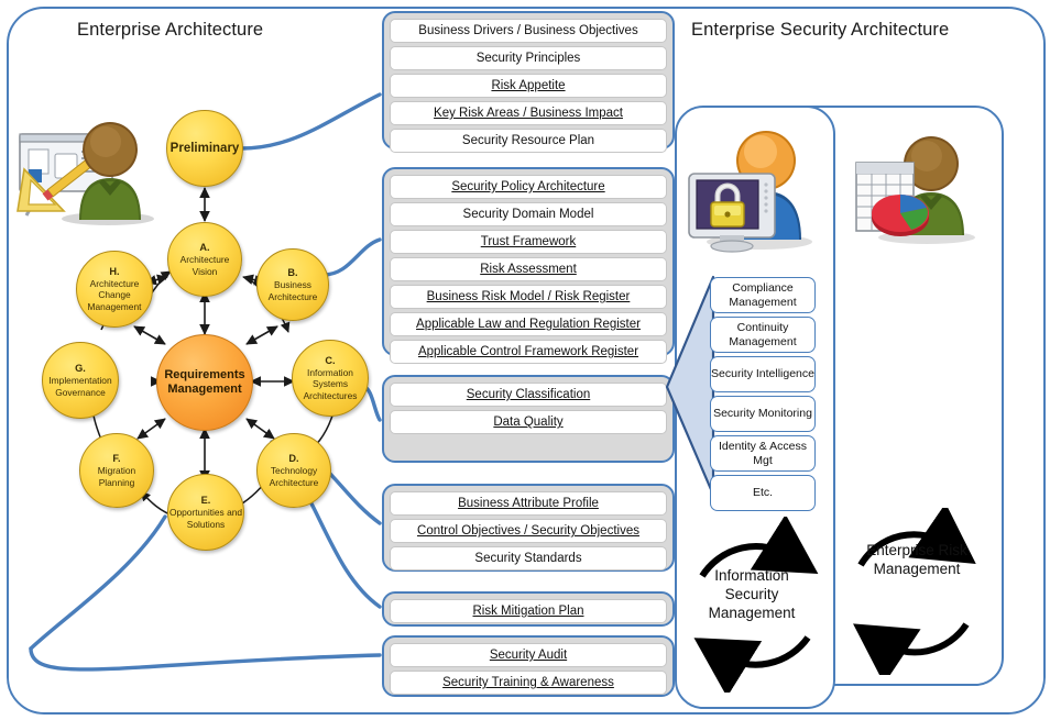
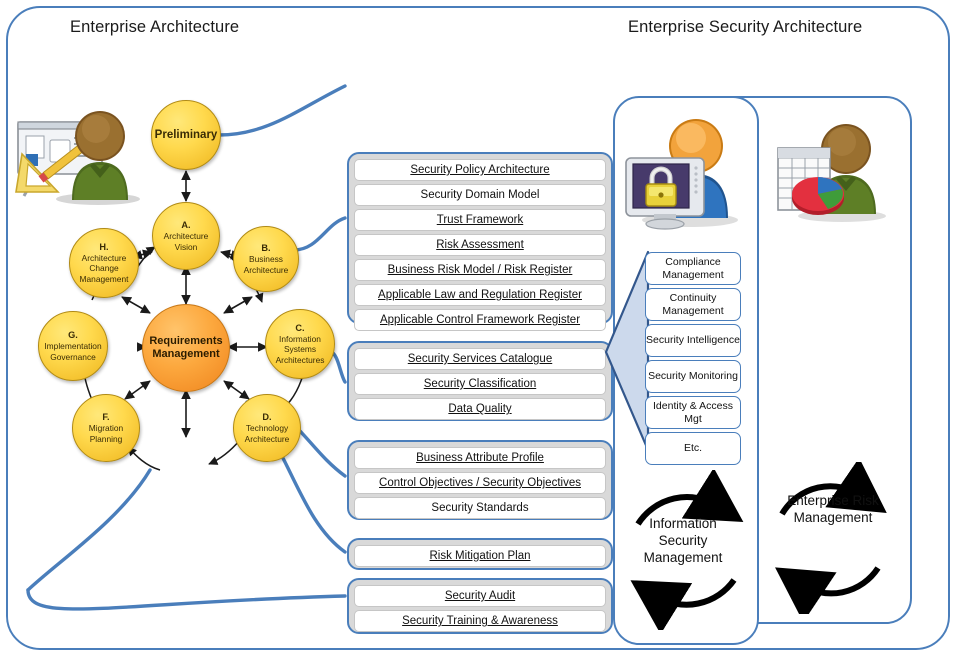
  Enterprise Architecture
  Enterprise Security Architecture
  Preliminary
  A.
  Architecture Vision
  B.
  Business Architecture
  C.
  Information Systems Architectures
  D.
  Technology Architecture
- E.
- Opportunities and Solutions
  F.
  Migration Planning
  G.
  Implementation Governance
  H.
  Architecture Change Management
  Requirements Management
- Business Drivers / Business Objectives
- Security Principles
- Risk Appetite
- Key Risk Areas / Business Impact
- Security Resource Plan
  Security Policy Architecture
  Security Domain Model
  Trust Framework
  Risk Assessment
  Business Risk Model / Risk Register
  Applicable Law and Regulation Register
  Applicable Control Framework Register
+ Security Services Catalogue
  Security Classification
  Data Quality
  Business Attribute Profile
  Control Objectives / Security Objectives
  Security Standards
  Risk Mitigation Plan
  Security Audit
  Security Training & Awareness
  Compliance Management
  Continuity Management
  Security Intelligence
  Security Monitoring
  Identity & Access Mgt
  Etc.
  Information Security Management
  Enterprise Risk Management
